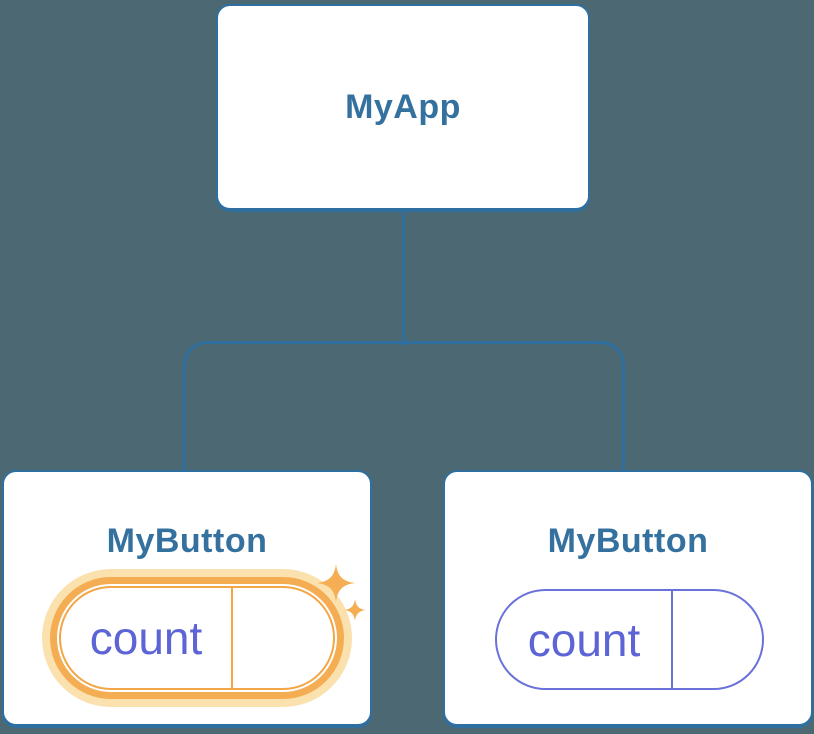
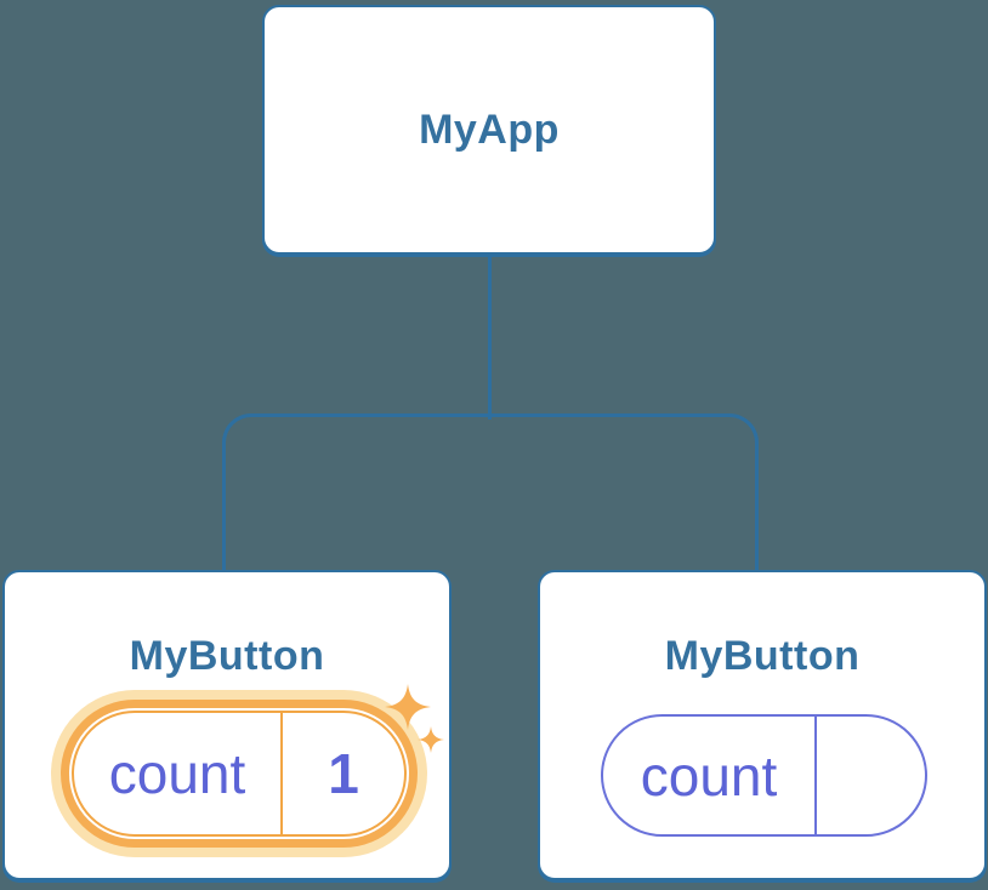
  MyApp
  MyButton
  count
+ 1
  MyButton
  count
